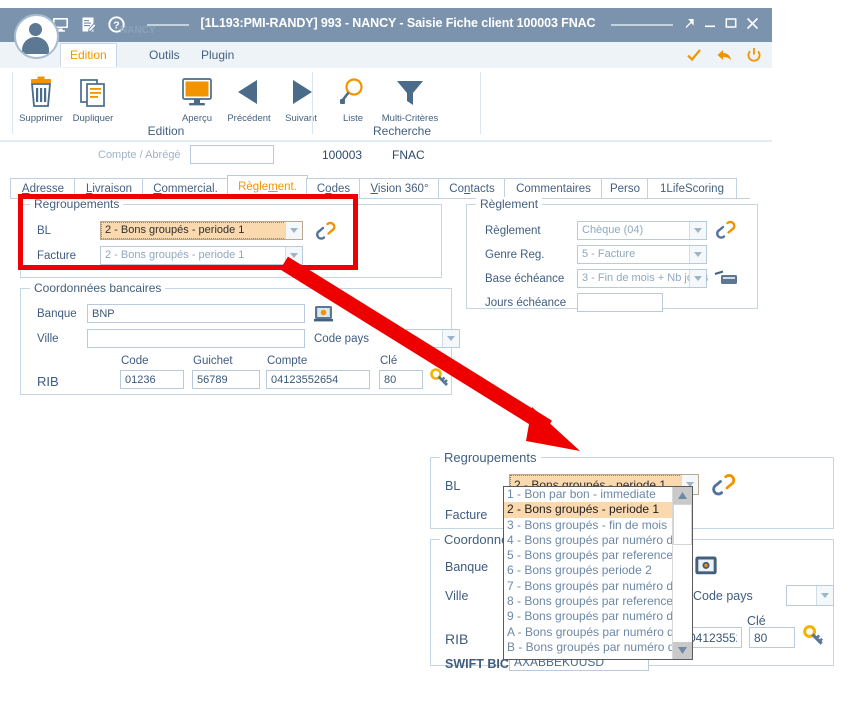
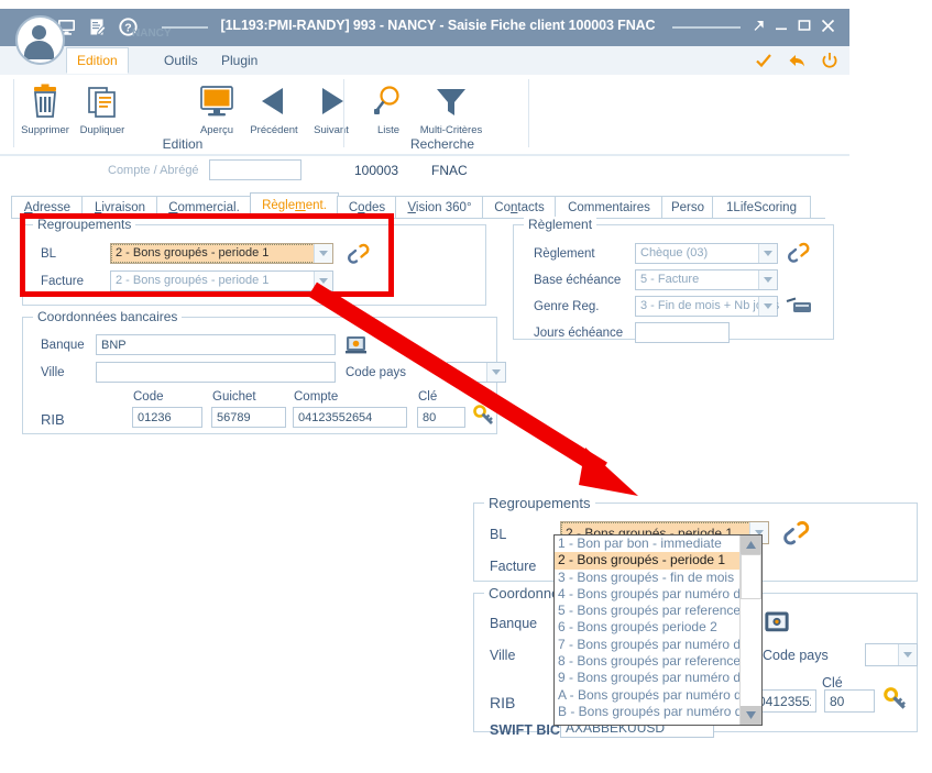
  ?
  NANCY
  [1L193:PMI-RANDY] 993 - NANCY - Saisie Fiche client 100003 FNAC
  Edition
  Outils
  Plugin
  Supprimer
  Dupliquer
  Aperçu
  Précédent
  Suivat
  Edition
  Liste
  Multi-Critères
  Recherche
  Compte / Abrégé
  100003
  FNAC
  Adresse
  Livraison
  Commercial.
  Règlement.
  Codes
  Vision 360°
  Contacts
  Commentaires
  Perso
  1LifeScoring
  Regroupements
  BL
  2 - Bons groupés - periode 1
  Facture
  2 - Bons groupés - periode 1
  Coordonnées bancaires
  Banque
  BNP
  Ville
  Code pays
  Code
  Guichet
  Compte
  Clé
  RIB
  01236
  56789
  04123552654
  80
  Règlement
  Règlement
- Chèque (04)
+ Chèque (03)
- Genre Reg.
+ Base échéance
  5 - Facture
- Base échéance
+ Genre Reg.
  3 - Fin de mois + Nb j
  Jours échéance
  Regroupements
  BL
  2 - Bons groupés - periode 1
  Facture
  Banque
  Ville
  Code pays
  Clé
  RIB
  80
  SWIFT BIC
  AXABBEKUUSD
  1 - Bon par bon - immediate
  2 - Bons groupés - periode 1
  3 - Bons groupés - fin de mois
  4 - Bons groupés par numéro d
  5 - Bons groupés par reference
  6 - Bons groupés periode 2
  7 - Bons groupés par numéro d
  8 - Bons groupés par reference
  9 - Bons groupés par numéro d
  A - Bons groupés par numéro d
  B - Bons groupés par numéro
